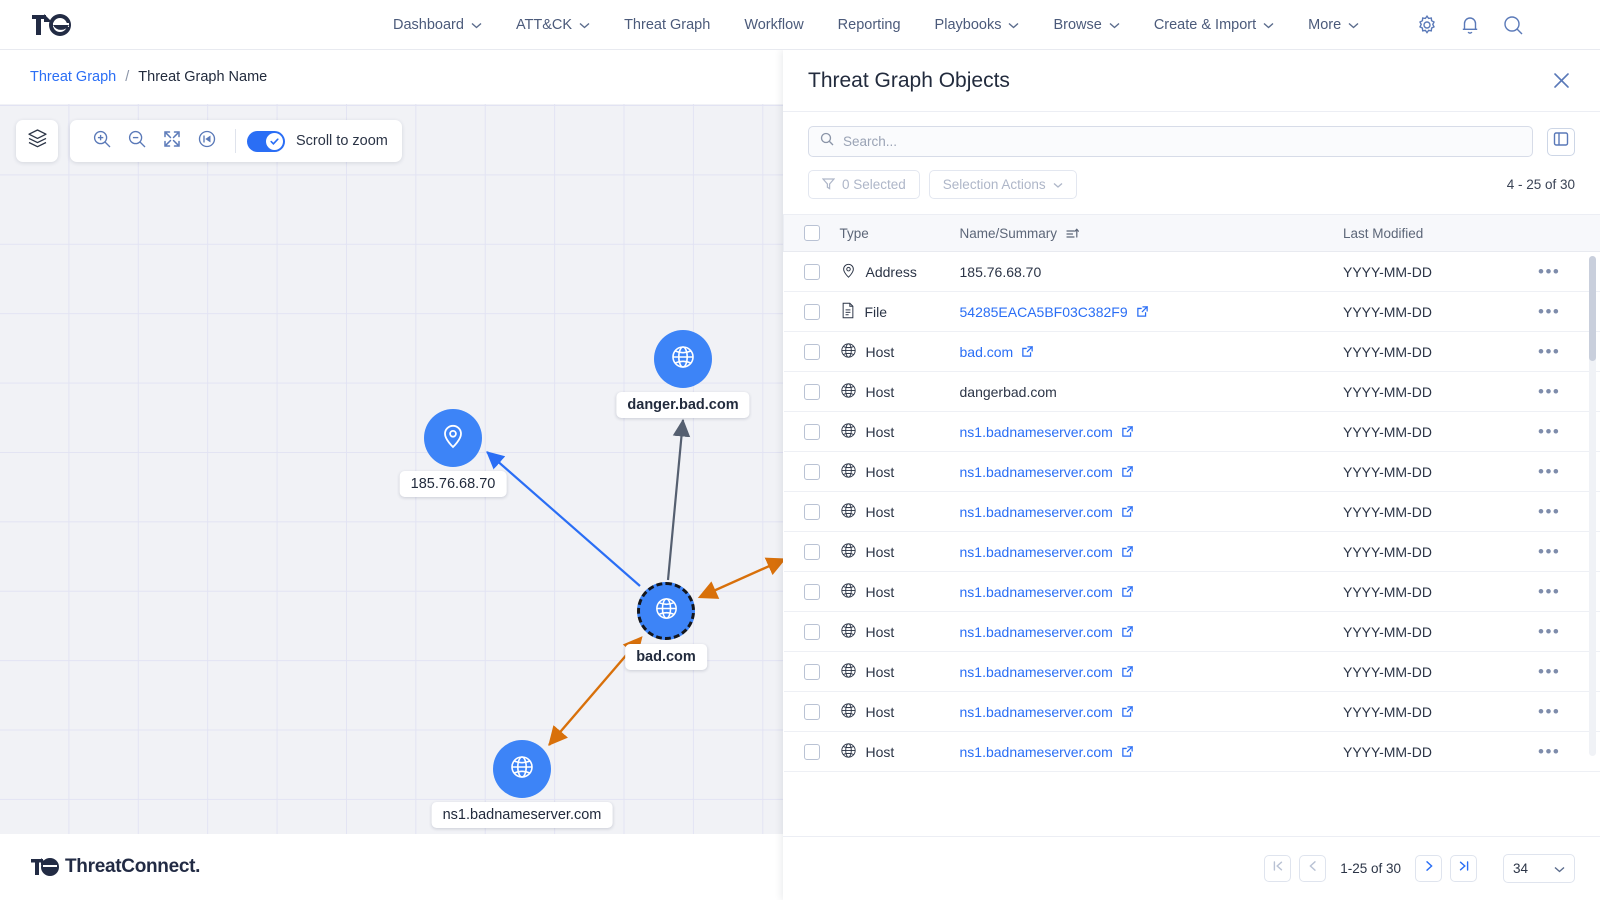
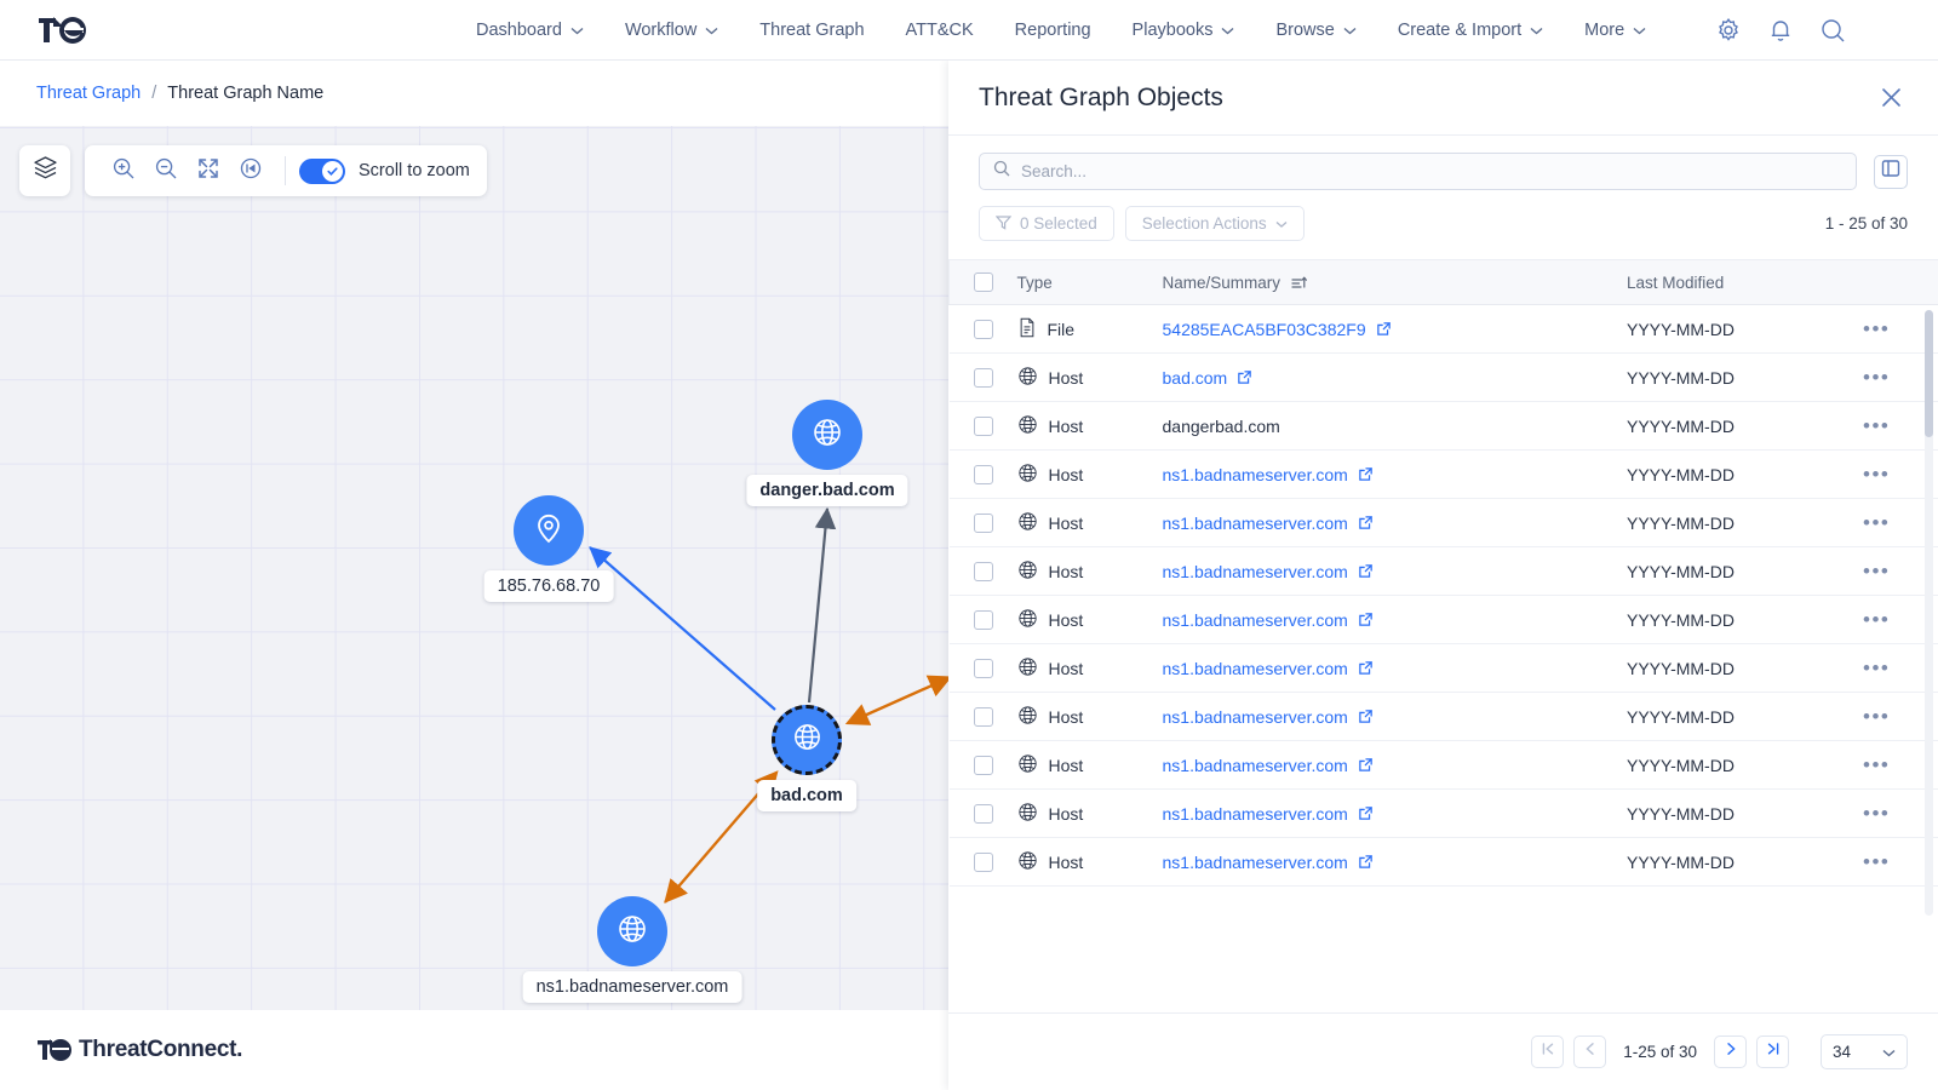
  Dashboard
- ATT&CK
+ Workflow
  Threat Graph
- Workflow
+ ATT&CK
  Reporting
  Playbooks
  Browse
  Create & Import
  More
  Threat Graph
  /
  Threat Graph Name
  Scroll to zoom
  danger.bad.com
  185.76.68.70
  bad.com
  ns1.badnameserver.com
  ThreatConnect.
  Threat Graph Objects
  Search...
  0 Selected
  Selection Actions
- 4 - 25 of 30
+ 1 - 25 of 30
  	Type	Name/Summary	Last Modified
- 	Address	185.76.68.70	YYYY-MM-DD	•••
  	File	54285EACA5BF03C382F9	YYYY-MM-DD	•••
  	Host	bad.com	YYYY-MM-DD	•••
  	Host	dangerbad.com	YYYY-MM-DD	•••
  	Host	ns1.badnameserver.com	YYYY-MM-DD	•••
  	Host	ns1.badnameserver.com	YYYY-MM-DD	•••
  	Host	ns1.badnameserver.com	YYYY-MM-DD	•••
  	Host	ns1.badnameserver.com	YYYY-MM-DD	•••
  	Host	ns1.badnameserver.com	YYYY-MM-DD	•••
  	Host	ns1.badnameserver.com	YYYY-MM-DD	•••
  	Host	ns1.badnameserver.com	YYYY-MM-DD	•••
  	Host	ns1.badnameserver.com	YYYY-MM-DD	•••
  	Host	ns1.badnameserver.com	YYYY-MM-DD	•••
  1-25 of 30
  34
